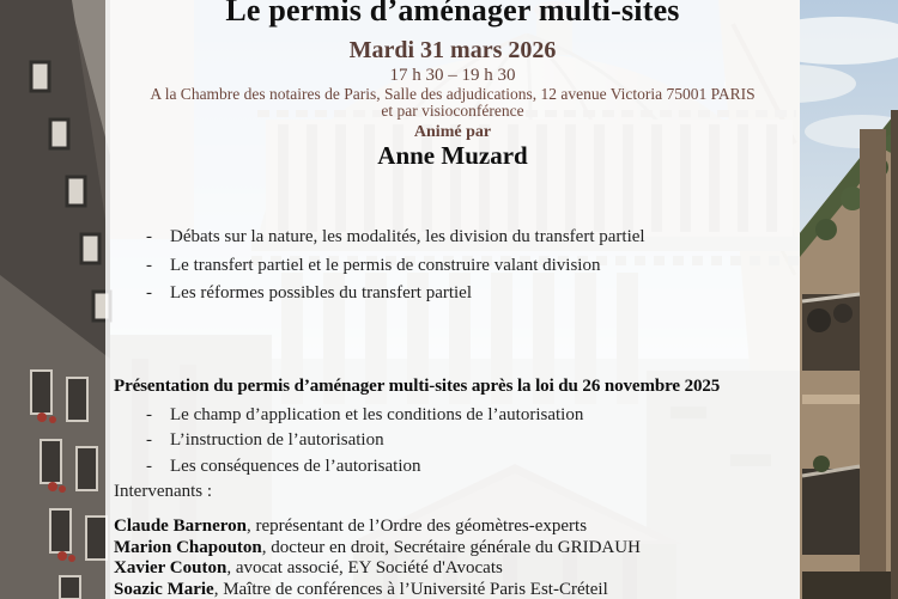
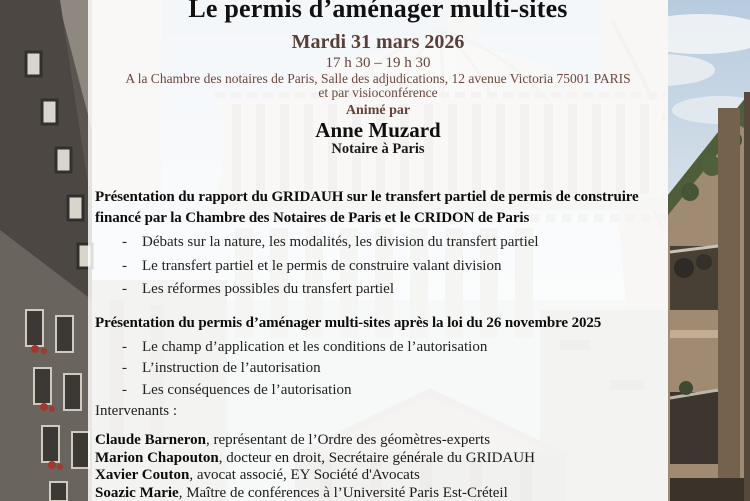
  Le permis d’aménager multi-sites
  Mardi 31 mars 2026
  17 h 30 – 19 h 30
  A la Chambre des notaires de Paris, Salle des adjudications, 12 avenue Victoria 75001 PARIS
  et par visioconférence
  Animé par
  Anne Muzard
+ Notaire à Paris
+ Présentation du rapport du GRIDAUH sur le transfert partiel de permis de construire financé par la Chambre des Notaires de Paris et le CRIDON de Paris
  -
  Débats sur la nature, les modalités, les division du transfert partiel
  -
  Le transfert partiel et le permis de construire valant division
  -
  Les réformes possibles du transfert partiel
  Présentation du permis d’aménager multi-sites après la loi du 26 novembre 2025
  -
  Le champ d’application et les conditions de l’autorisation
  -
  L’instruction de l’autorisation
  -
  Les conséquences de l’autorisation
  Intervenants :
  Claude Barneron, représentant de l’Ordre des géomètres-experts
  Marion Chapouton, docteur en droit, Secrétaire générale du GRIDAUH
  Xavier Couton, avocat associé, EY Société d'Avocats
  Soazic Marie, Maître de conférences à l’Université Paris Est-Créteil
